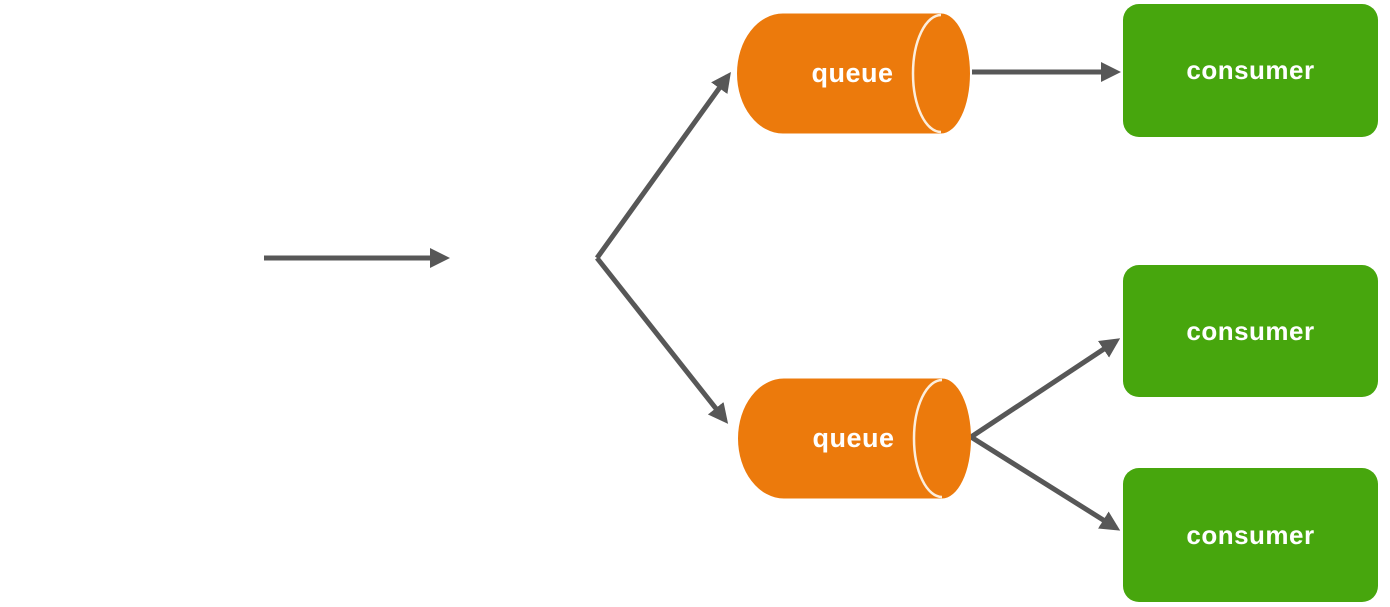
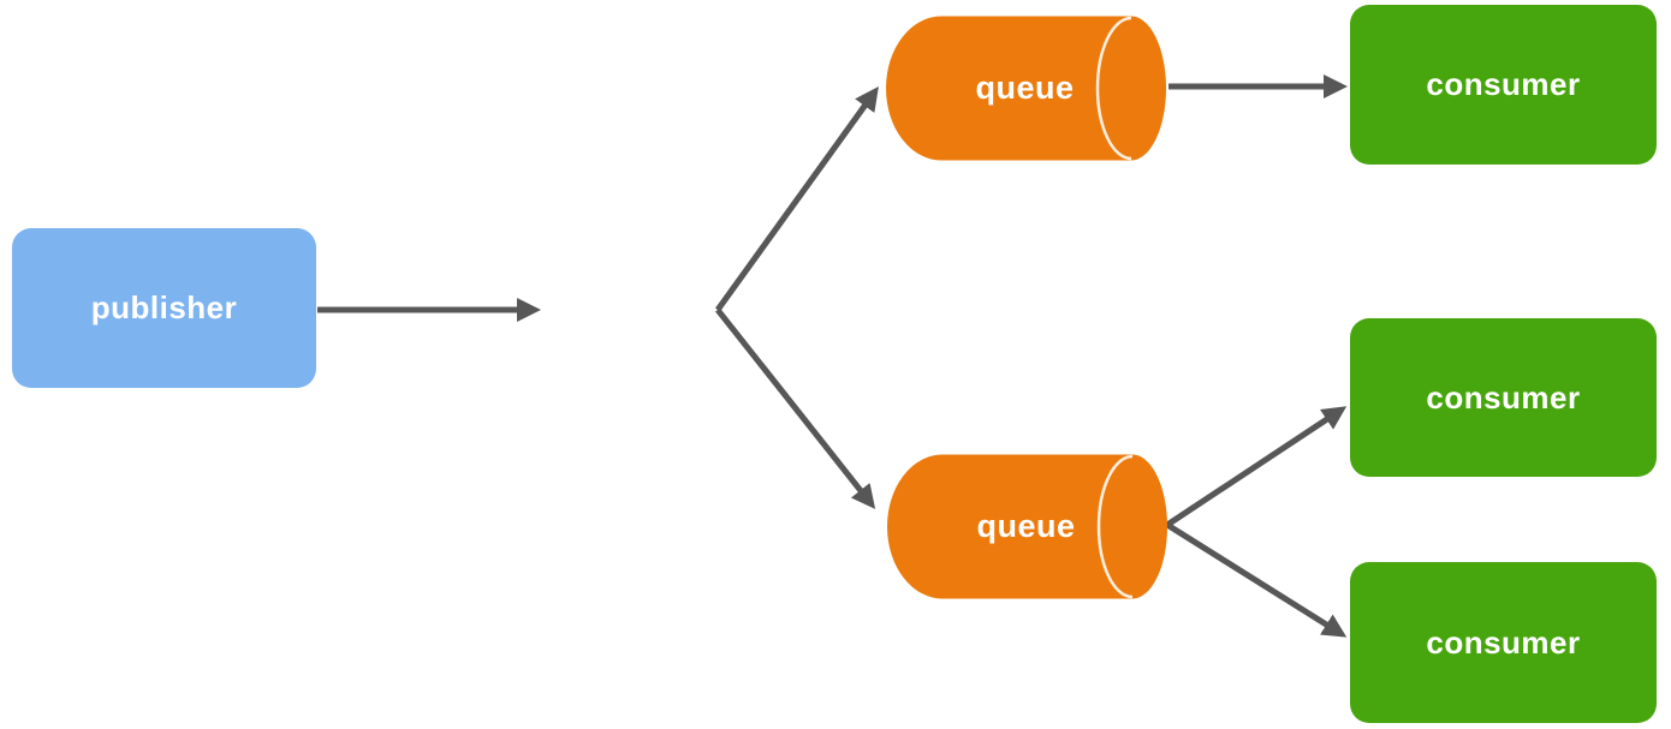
+ publisher
  queue
  queue
  consumer
  consumer
  consumer
